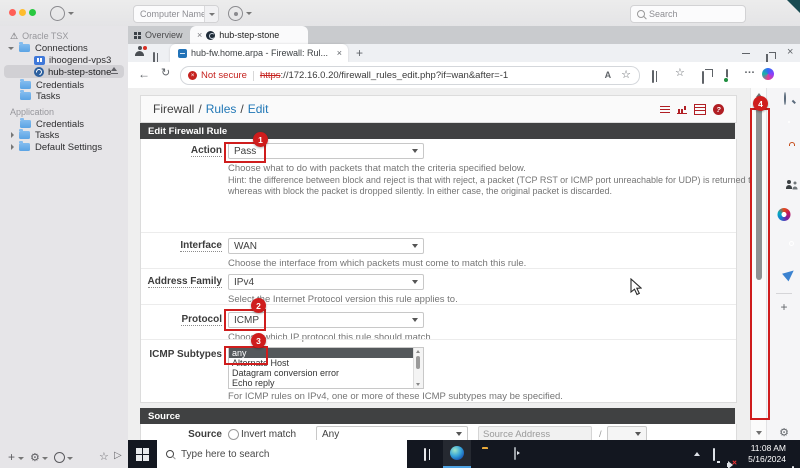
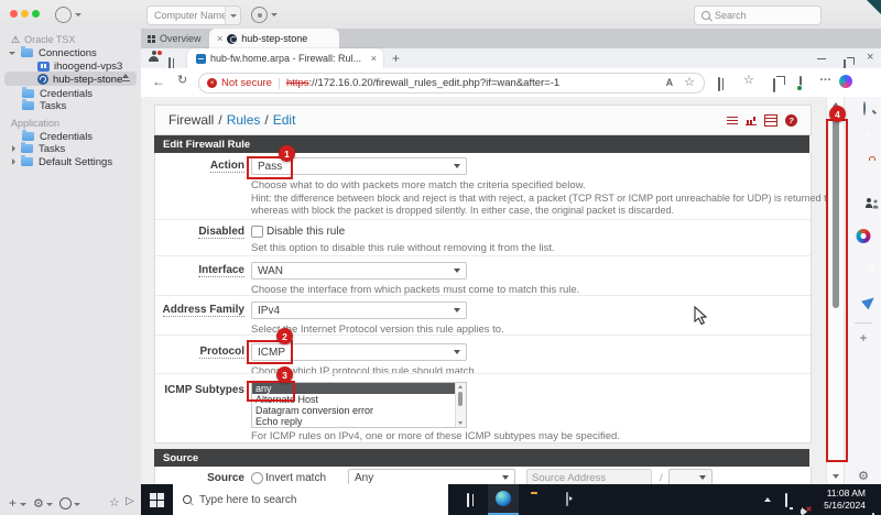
  Computer Nam
  Search
  ⚠
  Oracle TSX
  Connections
  ihoogend-vps3
  hub-step-stone
  Credentials
  Tasks
  Application
  Credentials
  Tasks
  Default Settings
  +
  ⚙
  ☆
  ▷
  Overview
  ×
  hub-step-stone
  hub-fw.home.arpa - Firewall: Rul...
  ×
  +
  ×
  ←
  ↻
  Not secure
  https
  ://172.16.0.20/firewall_rules_edit.php?if=wan&after=-1
  A
  ☆
  ☆
  …
  Firewall
  /
  Rules
  /
  Edit
  ?
  Edit Firewall Rule
  Action
  Pass
- Choose what to do with packets that match the criteria specified below.
+ Choose what to do with packets more match the criteria specified below.
  Hint: the difference between block and reject is that with reject, a packet (TCP RST or ICMP port unreachable for UDP) is returned
  whereas with block the packet is dropped silently. In either case, the original packet is discarded.
+ Disabled
+ Disable this rule
+ Set this option to disable this rule without removing it from the list.
  Interface
  WAN
  Choose the interface from which packets must come to match this rule.
  Address Family
  IPv4
  Selece Internet Protocol version this rule applies to.
  Protocol
  ICMP
  Choo which IP protocol this rule should match.
  ICMP Subtypes
  any
  Alternate Host
  Datagram conversion error
  Echo reply
  For ICMP rules on IPv4, one or more of these ICMP subtypes may be specified.
  Source
  Source
  Invert match
  Any
  Source Address
  /
  +
  ⚙
  Type here to search
  11:08 AM
  5/16/2024
  1
  2
  3
  4
